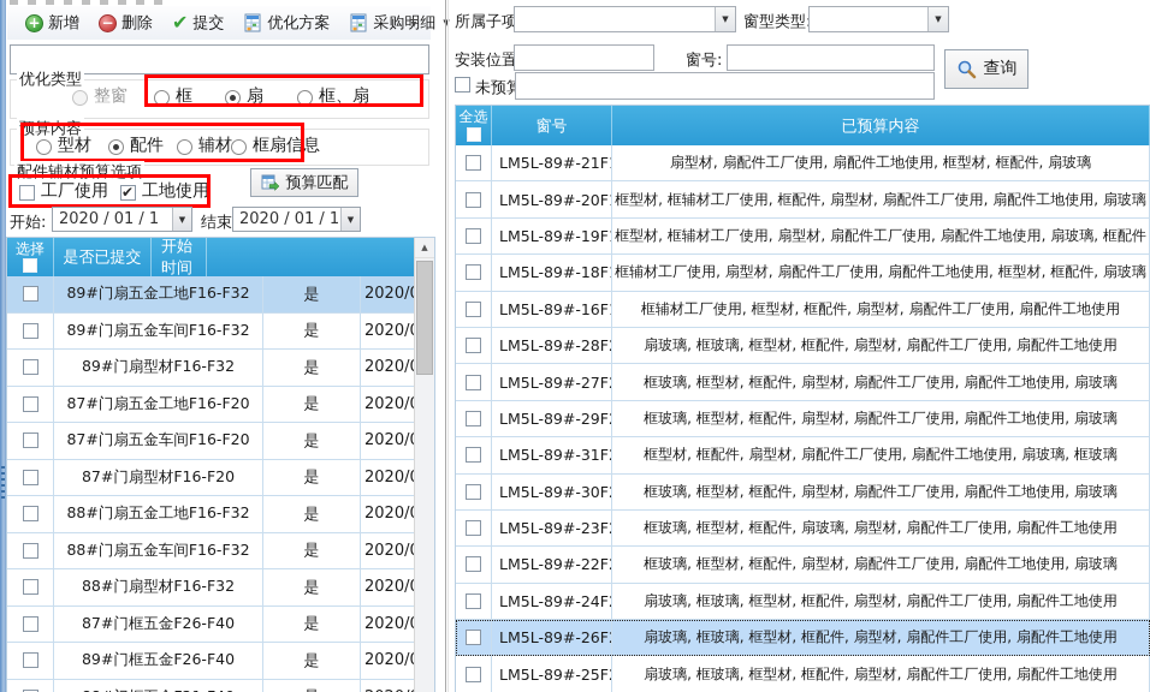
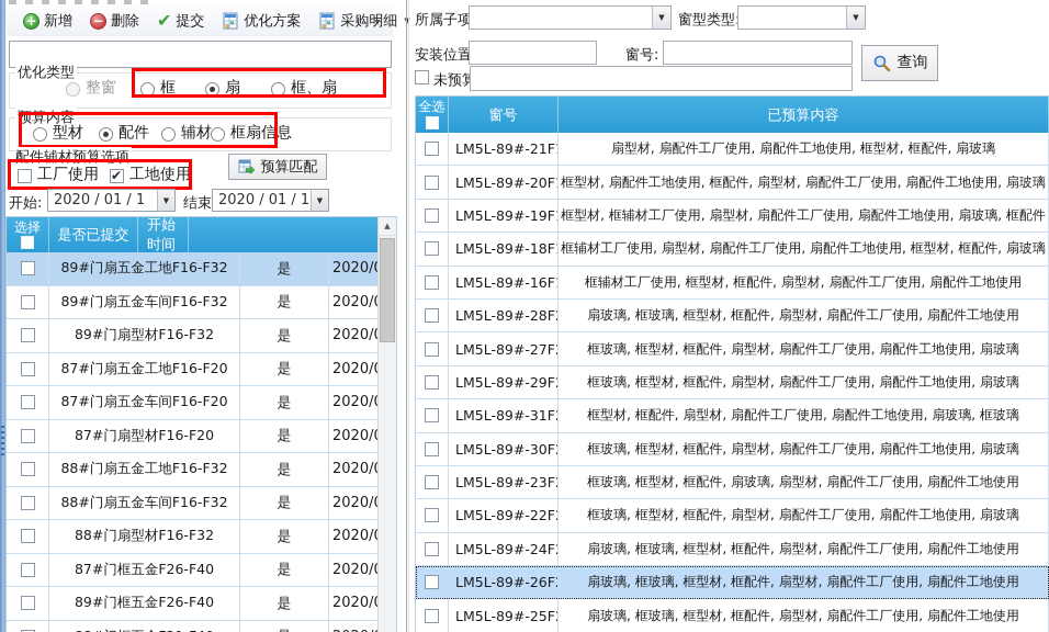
  +
  新增
  −
  删除
  ✔
  提交
  优化方案
  采购明细
  优化类型
  整窗
  框
  扇
  框、扇
  预算内容
  型材
  配件
  辅材
  框扇信息
  配件辅材预算选项
  工厂使用
  工地使用
  预算匹配
  开始:
  2020 / 01 / 1
  ▼
  2020 / 01 / 1
  ▼
  选择
  是否已提交
  开始时间
  89#门扇五金工地F16-F32
  是
  2020/
  89#门扇五金车间F16-F32
  是
  2020/
  89#门扇型材F16-F32
  是
  2020/
  87#门扇五金工地F16-F20
  是
  2020/
  87#门扇五金车间F16-F20
  是
  2020/
  87#门扇型材F16-F20
  是
  2020/
  88#门扇五金工地F16-F32
  是
  2020/
  88#门扇五金车间F16-F32
  是
  2020/
  88#门扇型材F16-F32
  是
  2020/
  87#门框五金F26-F40
  是
  2020/
  89#门框五金F26-F40
  是
  2020/
  ▲
  所属子项
  ▼
  窗型类型
  ▼
  安装位置
  窗号:
  查询
  全选
  窗号
  已预算内容
  LM5L-89#-21F
  扇型材, 扇配件工厂使用, 扇配件工地使用, 框型材, 框配件, 扇玻璃
  LM5L-89#-20F
- 框型材, 框辅材工厂使用, 框配件, 扇型材, 扇配件工厂使用, 扇配件工地使用, 扇玻璃
+ 框型材, 扇配件工地使用, 框配件, 扇型材, 扇配件工厂使用, 扇配件工地使用, 扇玻璃
  LM5L-89#-19F
  框型材, 框辅材工厂使用, 扇型材, 扇配件工厂使用, 扇配件工地使用, 扇玻璃, 框配件
  LM5L-89#-18F
  框辅材工厂使用, 扇型材, 扇配件工厂使用, 扇配件工地使用, 框型材, 框配件, 扇玻璃
  LM5L-89#-16F
  框辅材工厂使用, 框型材, 框配件, 扇型材, 扇配件工厂使用, 扇配件工地使用
  LM5L-89#-28F
  扇玻璃, 框玻璃, 框型材, 框配件, 扇型材, 扇配件工厂使用, 扇配件工地使用
  LM5L-89#-27F
  框玻璃, 框型材, 框配件, 扇型材, 扇配件工厂使用, 扇配件工地使用, 扇玻璃
  LM5L-89#-29F
  框玻璃, 框型材, 框配件, 扇型材, 扇配件工厂使用, 扇配件工地使用, 扇玻璃
  LM5L-89#-31F
  框型材, 框配件, 扇型材, 扇配件工厂使用, 扇配件工地使用, 扇玻璃, 框玻璃
  LM5L-89#-30F
  框玻璃, 框型材, 框配件, 扇型材, 扇配件工厂使用, 扇配件工地使用, 扇玻璃
  LM5L-89#-23F
  框玻璃, 框型材, 框配件, 扇玻璃, 扇型材, 扇配件工厂使用, 扇配件工地使用
  LM5L-89#-22F
  框玻璃, 框型材, 框配件, 扇型材, 扇配件工厂使用, 扇配件工地使用, 扇玻璃
  LM5L-89#-24F
  扇玻璃, 框玻璃, 框型材, 框配件, 扇型材, 扇配件工厂使用, 扇配件工地使用
  LM5L-89#-26F
  扇玻璃, 框玻璃, 框型材, 框配件, 扇型材, 扇配件工厂使用, 扇配件工地使用
  LM5L-89#-25F
  扇玻璃, 框玻璃, 框型材, 框配件, 扇型材, 扇配件工厂使用, 扇配件工地使用
